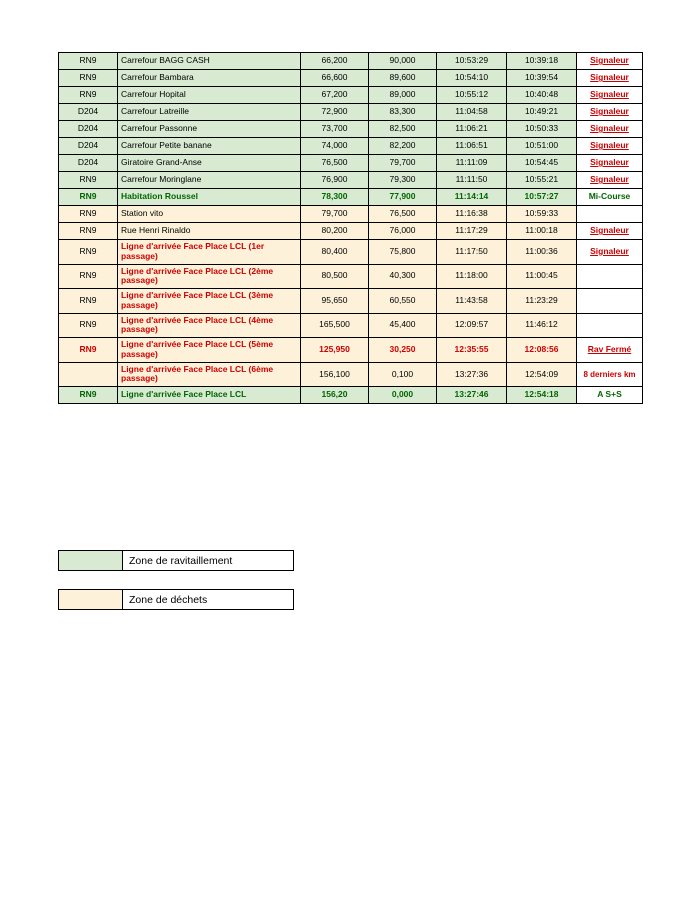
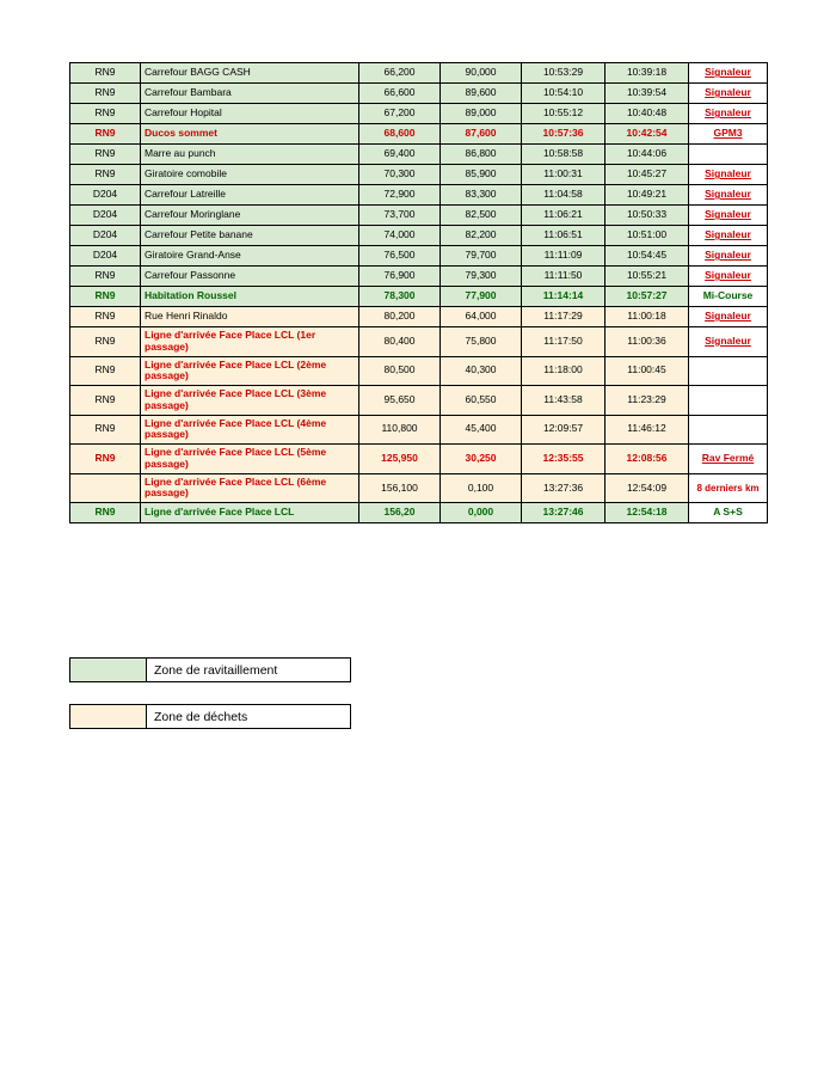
  RN9	Carrefour BAGG CASH	66,200	90,000	10:53:29	10:39:18	Signaleur
  RN9	Carrefour Bambara	66,600	89,600	10:54:10	10:39:54	Signaleur
  RN9	Carrefour Hopital	67,200	89,000	10:55:12	10:40:48	Signaleur
+ RN9	Ducos sommet	68,600	87,600	10:57:36	10:42:54	GPM3
+ RN9	Marre au punch	69,400	86,800	10:58:58	10:44:06
+ RN9	Giratoire comobile	70,300	85,900	11:00:31	10:45:27	Signaleur
  D204	Carrefour Latreille	72,900	83,300	11:04:58	10:49:21	Signaleur
- D204	Carrefour Passonne	73,700	82,500	11:06:21	10:50:33	Signaleur
+ D204	Carrefour Moringlane	73,700	82,500	11:06:21	10:50:33	Signaleur
  D204	Carrefour Petite banane	74,000	82,200	11:06:51	10:51:00	Signaleur
  D204	Giratoire Grand-Anse	76,500	79,700	11:11:09	10:54:45	Signaleur
- RN9	Carrefour Moringlane	76,900	79,300	11:11:50	10:55:21	Signaleur
+ RN9	Carrefour Passonne	76,900	79,300	11:11:50	10:55:21	Signaleur
  RN9	Habitation Roussel	78,300	77,900	11:14:14	10:57:27	Mi-Course
- RN9	Station vito	79,700	76,500	11:16:38	10:59:33
- RN9	Rue Henri Rinaldo	80,200	76,000	11:17:29	11:00:18	Signaleur
+ RN9	Rue Henri Rinaldo	80,200	64,000	11:17:29	11:00:18	Signaleur
  RN9	Ligne d'arrivée Face Place LCL (1er passage)	80,400	75,800	11:17:50	11:00:36	Signaleur
  RN9	Ligne d'arrivée Face Place LCL (2ème passage)	80,500	40,300	11:18:00	11:00:45
  RN9	Ligne d'arrivée Face Place LCL (3ème passage)	95,650	60,550	11:43:58	11:23:29
- RN9	Ligne d'arrivée Face Place LCL (4ème passage)	165,500	45,400	12:09:57	11:46:12
+ RN9	Ligne d'arrivée Face Place LCL (4ème passage)	110,800	45,400	12:09:57	11:46:12
  RN9	Ligne d'arrivée Face Place LCL (5ème passage)	125,950	30,250	12:35:55	12:08:56	Rav Fermé
  	Ligne d'arrivée Face Place LCL (6ème passage)	156,100	0,100	13:27:36	12:54:09	8 derniers km
  RN9	Ligne d'arrivée Face Place LCL	156,20	0,000	13:27:46	12:54:18	A S+S
  Zone de ravitaillement
  Zone de déchets
